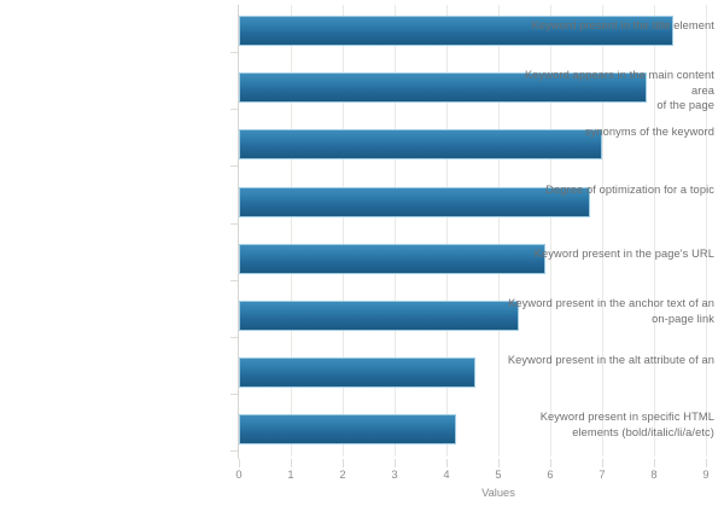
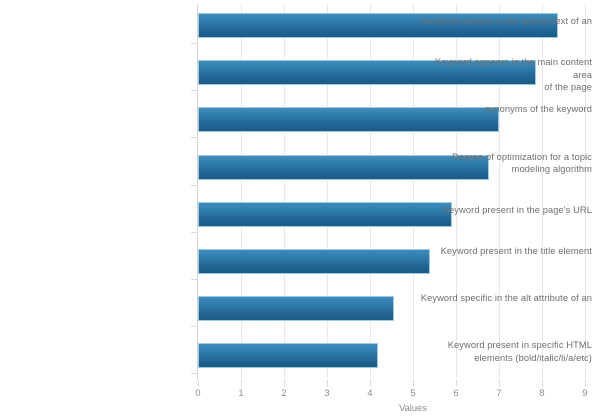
- Keyword present in the title element
+ Keyword present in the anchor text of an
  Keyword appears in the main content area
  of the page
  synonyms of the keyword
  Degree of optimization for a topic
+ modeling algorithm
  Keyword present in the page's URL
- Keyword present in the anchor text of an
+ Keyword present in the title element
- on-page link
- Keyword present in the alt attribute of an
+ Keyword specific in the alt attribute of an
  Keyword present in specific HTML
  elements (bold/italic/li/a/etc)
  0
  1
  2
  3
  4
  5
  6
  7
  8
  9
  Values
